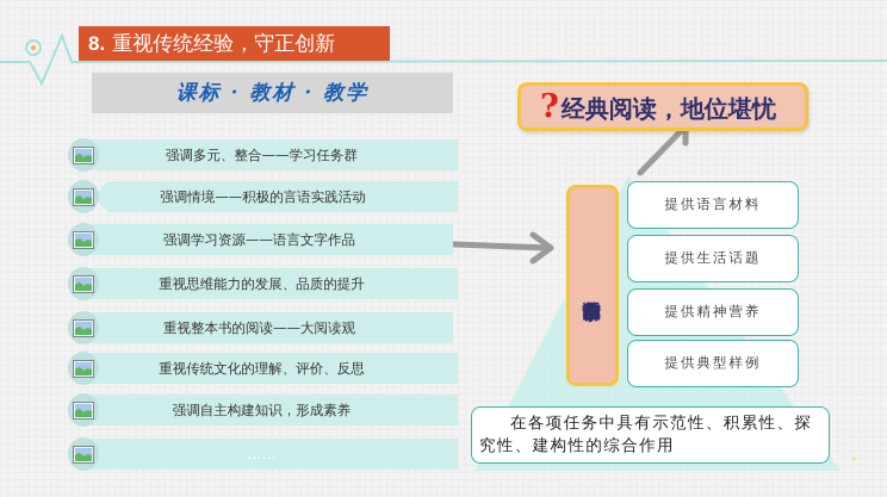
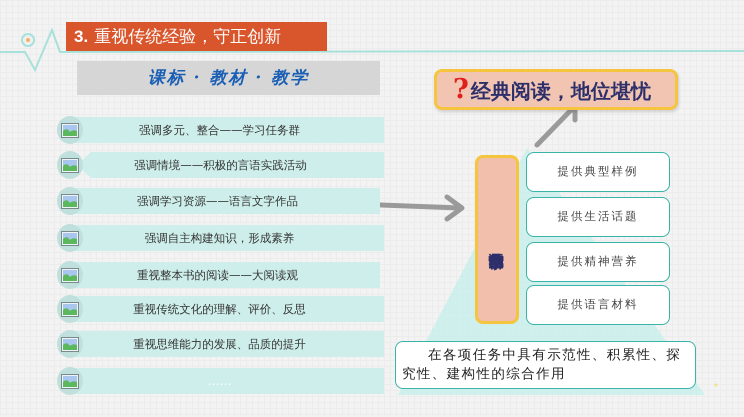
- 8. 重视传统经验，守正创新
+ 3. 重视传统经验，守正创新
  课标 · 教材 · 教学
  强调多元、整合——学习任务群
  强调情境——积极的言语实践活动
  强调学习资源——语言文字作品
- 重视思维能力的发展、品质的提升
+ 强调自主构建知识，形成素养
  重视整本书的阅读——大阅读观
  重视传统文化的理解、评价、反思
- 强调自主构建知识，形成素养
+ 重视思维能力的发展、品质的提升
  ……
  ?经典阅读，地位堪忧
- 提供语言材料
+ 提供典型样例
  提供生活话题
  提供精神营养
- 提供典型样例
+ 提供语言材料
  在各项任务中具有示范性、积累性、探究性、建构性的综合作用
